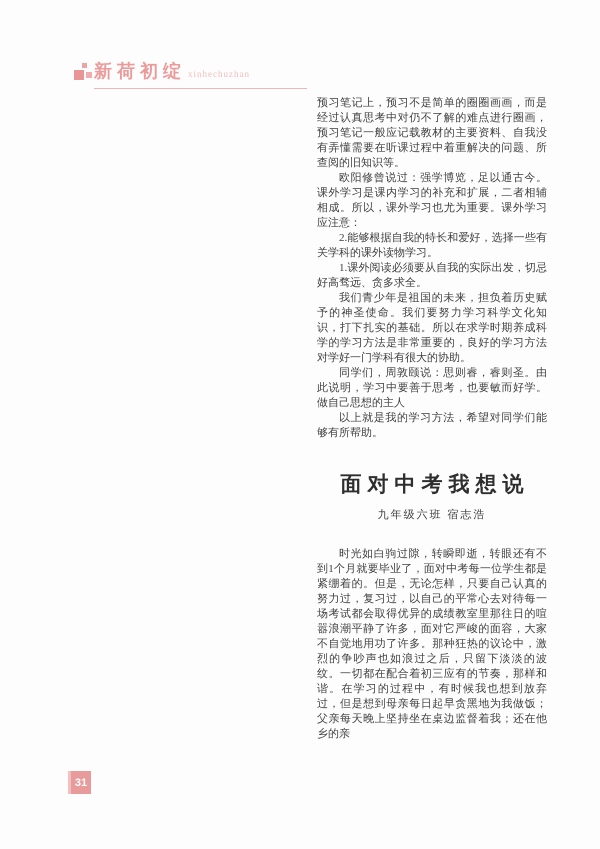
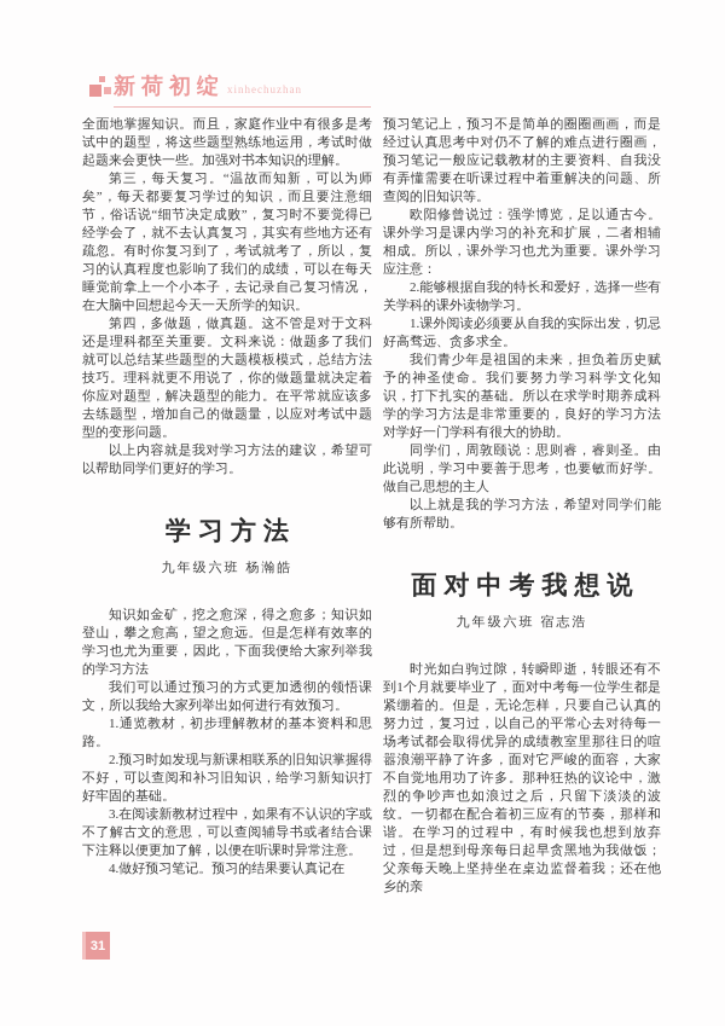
  新荷初绽 xinhechuzhan
+ 全面地掌握知识。而且，家庭作业中有很多是考试中的题型，将这些题型熟练地运用，考试时做起题来会更快一些。加强对书本知识的理解。
+ 第三，每天复习。“温故而知新，可以为师矣”，每天都要复习学过的知识，而且要注意细节，俗话说“细节决定成败”，复习时不要觉得已经学会了，就不去认真复习，其实有些地方还有疏忽。有时你复习到了，考试就考了，所以，复习的认真程度也影响了我们的成绩，可以在每天睡觉前拿上一个小本子，去记录自己复习情况，在大脑中回想起今天一天所学的知识。
+ 第四，多做题，做真题。这不管是对于文科还是理科都至关重要。文科来说：做题多了我们就可以总结某些题型的大题模板模式，总结方法技巧。理科就更不用说了，你的做题量就决定着你应对题型，解决题型的能力。在平常就应该多去练题型，增加自己的做题量，以应对考试中题型的变形问题。
+ 以上内容就是我对学习方法的建议，希望可以帮助同学们更好的学习。
+ 学习方法
+ 九年级六班 杨瀚皓
+ 知识如金矿，挖之愈深，得之愈多；知识如登山，攀之愈高，望之愈远。但是怎样有效率的学习也尤为重要，因此，下面我便给大家列举我的学习方法
+ 我们可以通过预习的方式更加透彻的领悟课文，所以我给大家列举出如何进行有效预习。
+ 1.通览教材，初步理解教材的基本资料和思路。
+ 2.预习时如发现与新课相联系的旧知识掌握得不好，可以查阅和补习旧知识，给学习新知识打好牢固的基础。
+ 3.在阅读新教材过程中，如果有不认识的字或不了解古文的意思，可以查阅辅导书或者结合课下注释以便更加了解，以便在听课时异常注意。
+ 4.做好预习笔记。预习的结果要认真记在
  预习笔记上，预习不是简单的圈圈画画，而是经过认真思考中对仍不了解的难点进行圈画，预习笔记一般应记载教材的主要资料、自我没有弄懂需要在听课过程中着重解决的问题、所查阅的旧知识等。
  欧阳修曾说过：强学博览，足以通古今。课外学习是课内学习的补充和扩展，二者相辅相成。所以，课外学习也尤为重要。课外学习应注意：
  2.能够根据自我的特长和爱好，选择一些有关学科的课外读物学习。
  1.课外阅读必须要从自我的实际出发，切忌好高骛远、贪多求全。
  我们青少年是祖国的未来，担负着历史赋予的神圣使命。我们要努力学习科学文化知识，打下扎实的基础。所以在求学时期养成科学的学习方法是非常重要的，良好的学习方法对学好一门学科有很大的协助。
  同学们，周敦颐说：思则睿，睿则圣。由此说明，学习中要善于思考，也要敏而好学。做自己思想的主人
  以上就是我的学习方法，希望对同学们能够有所帮助。
  面对中考我想说
  九年级六班 宿志浩
  时光如白驹过隙，转瞬即逝，转眼还有不到1个月就要毕业了，面对中考每一位学生都是紧绷着的。但是，无论怎样，只要自己认真的努力过，复习过，以自己的平常心去对待每一场考试都会取得优异的成绩教室里那往日的喧嚣浪潮平静了许多，面对它严峻的面容，大家不自觉地用功了许多。那种狂热的议论中，激烈的争吵声也如浪过之后，只留下淡淡的波纹。一切都在配合着初三应有的节奏，那样和谐。在学习的过程中，有时候我也想到放弃过，但是想到母亲每日起早贪黑地为我做饭；父亲每天晚上坚持坐在桌边监督着我；还在他乡的亲
  31
